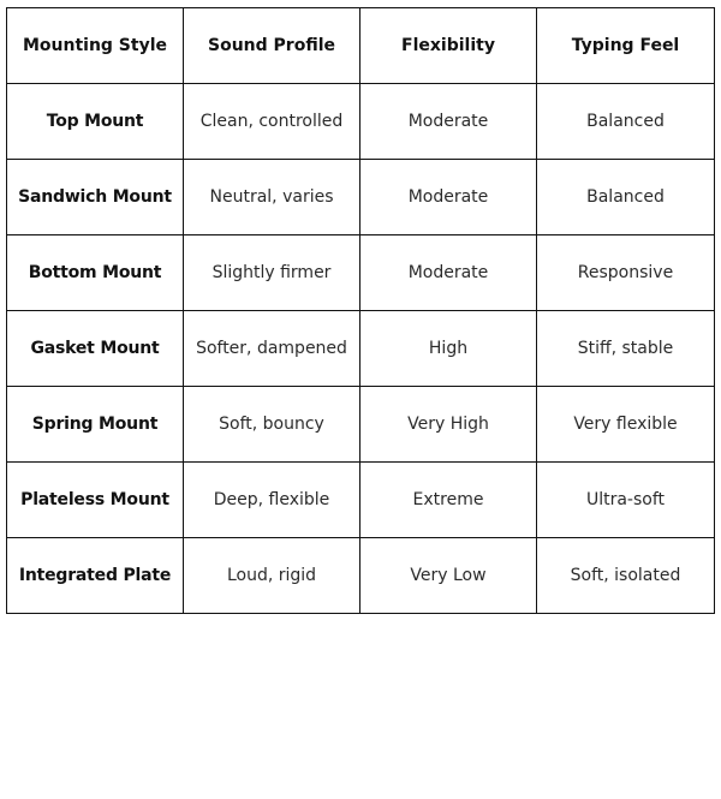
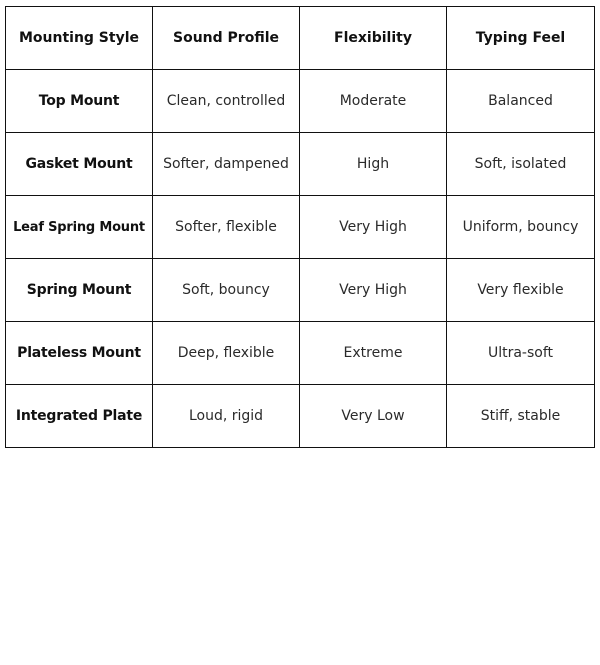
  Mounting Style	Sound Profile	Flexibility	Typing Feel
  Top Mount	Clean, controlled	Moderate	Balanced
- Sandwich Mount	Neutral, varies	Moderate	Balanced
- Bottom Mount	Slightly firmer	Moderate	Responsive
- Gasket Mount	Softer, dampened	High	Stiff, stable
+ Gasket Mount	Softer, dampened	High	Soft, isolated
+ Leaf Spring Mount	Softer, flexible	Very High	Uniform, bouncy
  Spring Mount	Soft, bouncy	Very High	Very flexible
  Plateless Mount	Deep, flexible	Extreme	Ultra-soft
- Integrated Plate	Loud, rigid	Very Low	Soft, isolated
+ Integrated Plate	Loud, rigid	Very Low	Stiff, stable
